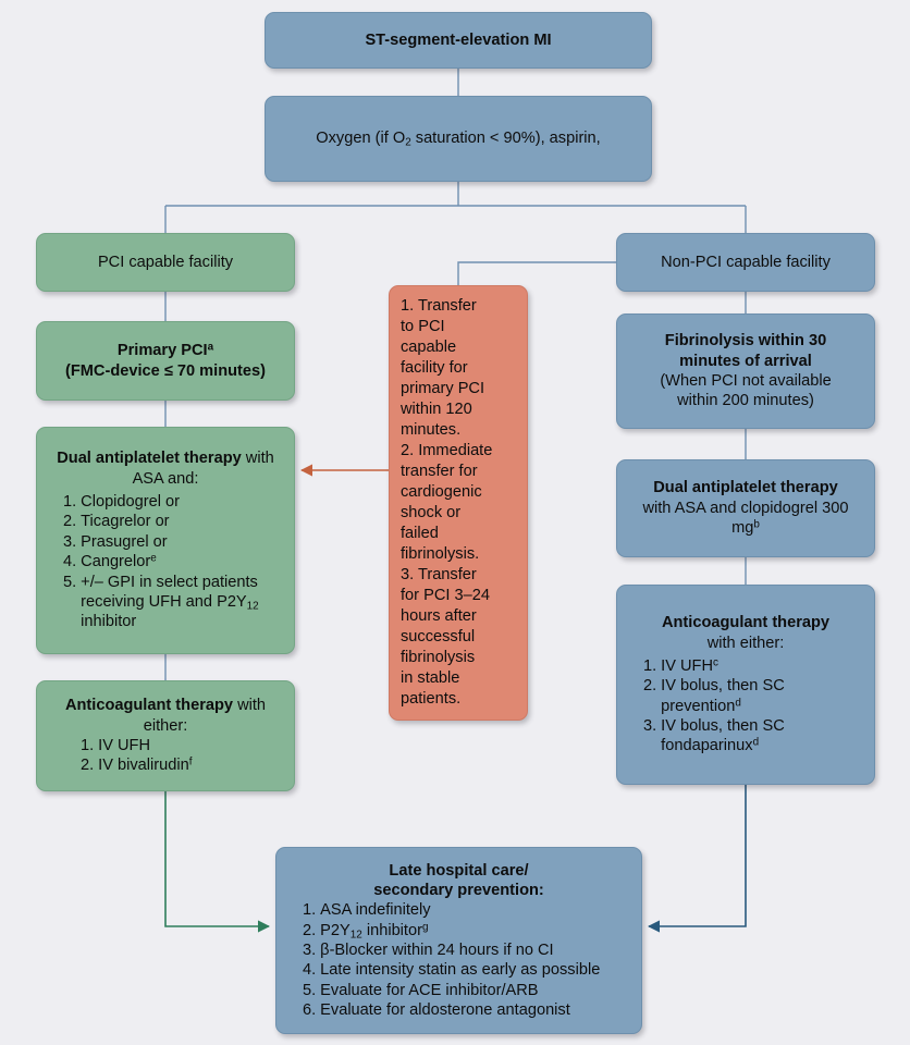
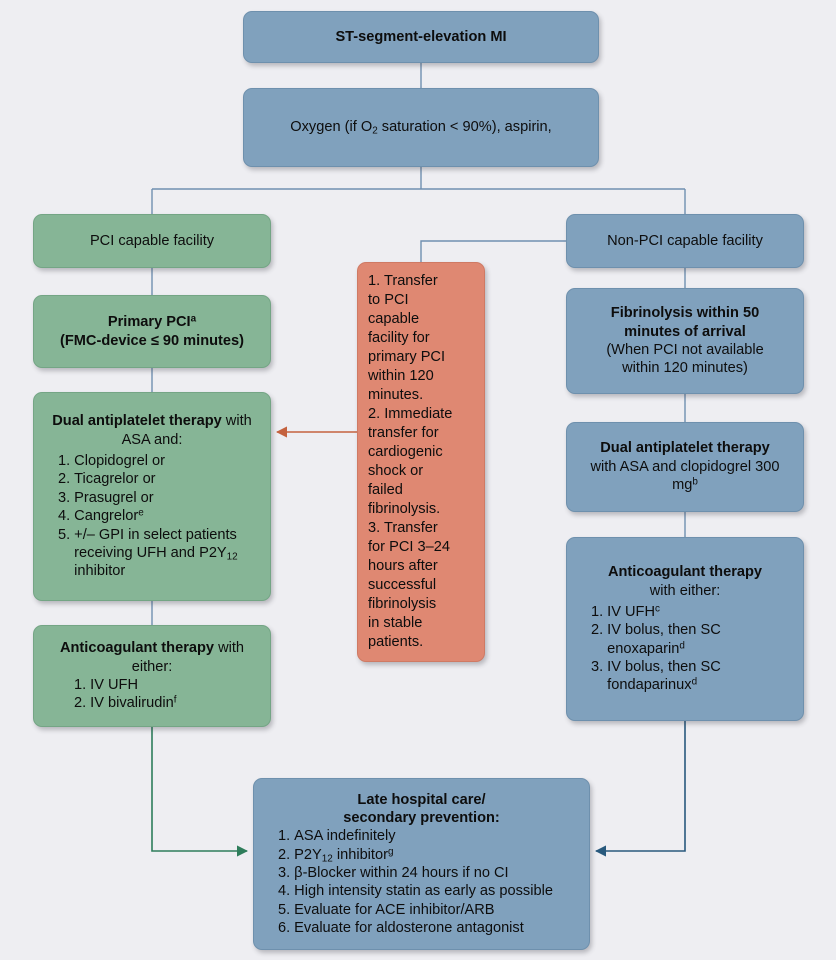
  ST-segment-elevation MI
  Oxygen (if O2 saturation < 90%), aspirin,
  PCI capable facility
  Primary PCIa
- (FMC-device ≤ 70 minutes)
+ (FMC-device ≤ 90 minutes)
  Dual antiplatelet therapy with
  ASA and:
  1.
  Clopidogrel or
  2.
  Ticagrelor or
  3.
  Prasugrel or
  4.
  Cangrelore
  5.
  +/– GPI in select patients receiving UFH and P2Y12 inhibitor
  Anticoagulant therapy with
  either:
  1.
  IV UFH
  2.
  IV bivalirudinf
  1. Transfer
  to PCI
  capable
  facility for
  primary PCI
  within 120
  minutes.
  2. Immediate
  transfer for
  cardiogenic
  shock or
  failed
  fibrinolysis.
  3. Transfer
  for PCI 3–24
  hours after
  successful
  fibrinolysis
  in stable
  patients.
  Non-PCI capable facility
- Fibrinolysis within 30
+ Fibrinolysis within 50
  minutes of arrival
  (When PCI not available
- within 200 minutes)
+ within 120 minutes)
  Dual antiplatelet therapy
  with ASA and clopidogrel 300
  mgb
  Anticoagulant therapy
  with either:
  1.
  IV UFHc
  2.
- IV bolus, then SC preventiond
+ IV bolus, then SC enoxaparind
  3.
  IV bolus, then SC fondaparinuxd
  Late hospital care/
  secondary prevention:
  1.
  ASA indefinitely
  2.
  P2Y12 inhibitorg
  3.
  β-Blocker within 24 hours if no CI
  4.
- Late intensity statin as early as possible
+ High intensity statin as early as possible
  5.
  Evaluate for ACE inhibitor/ARB
  6.
  Evaluate for aldosterone antagonist
